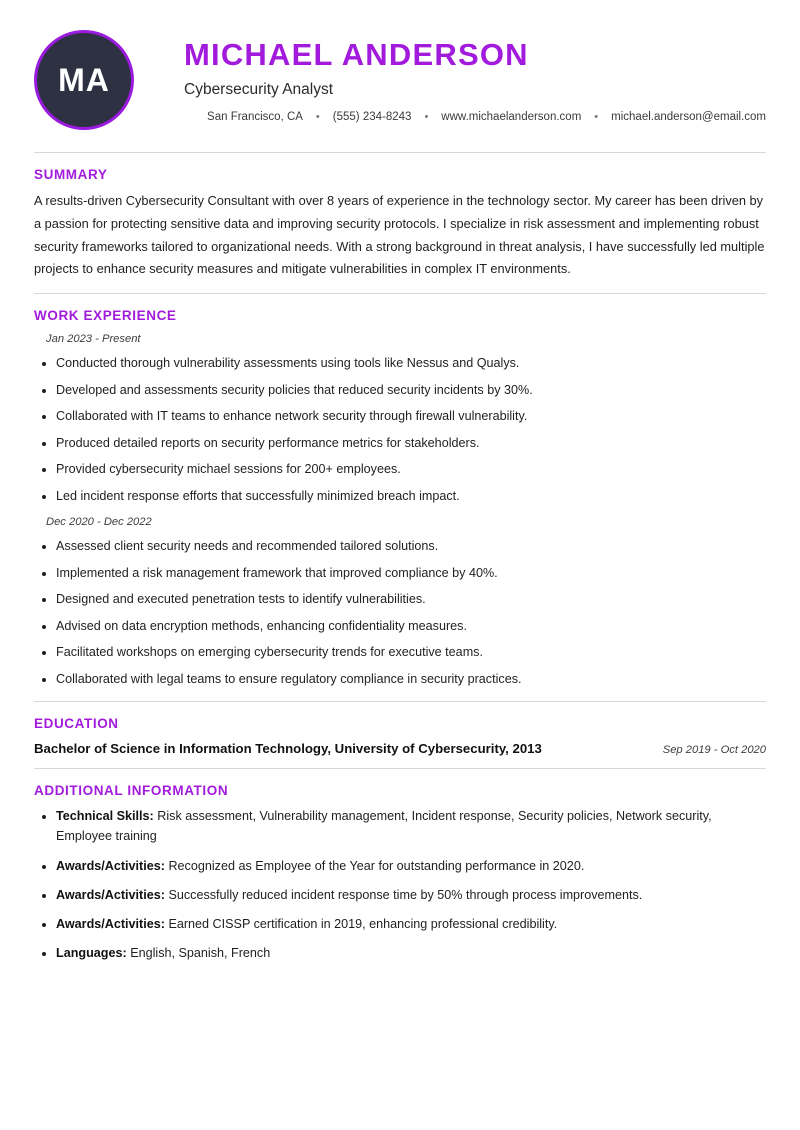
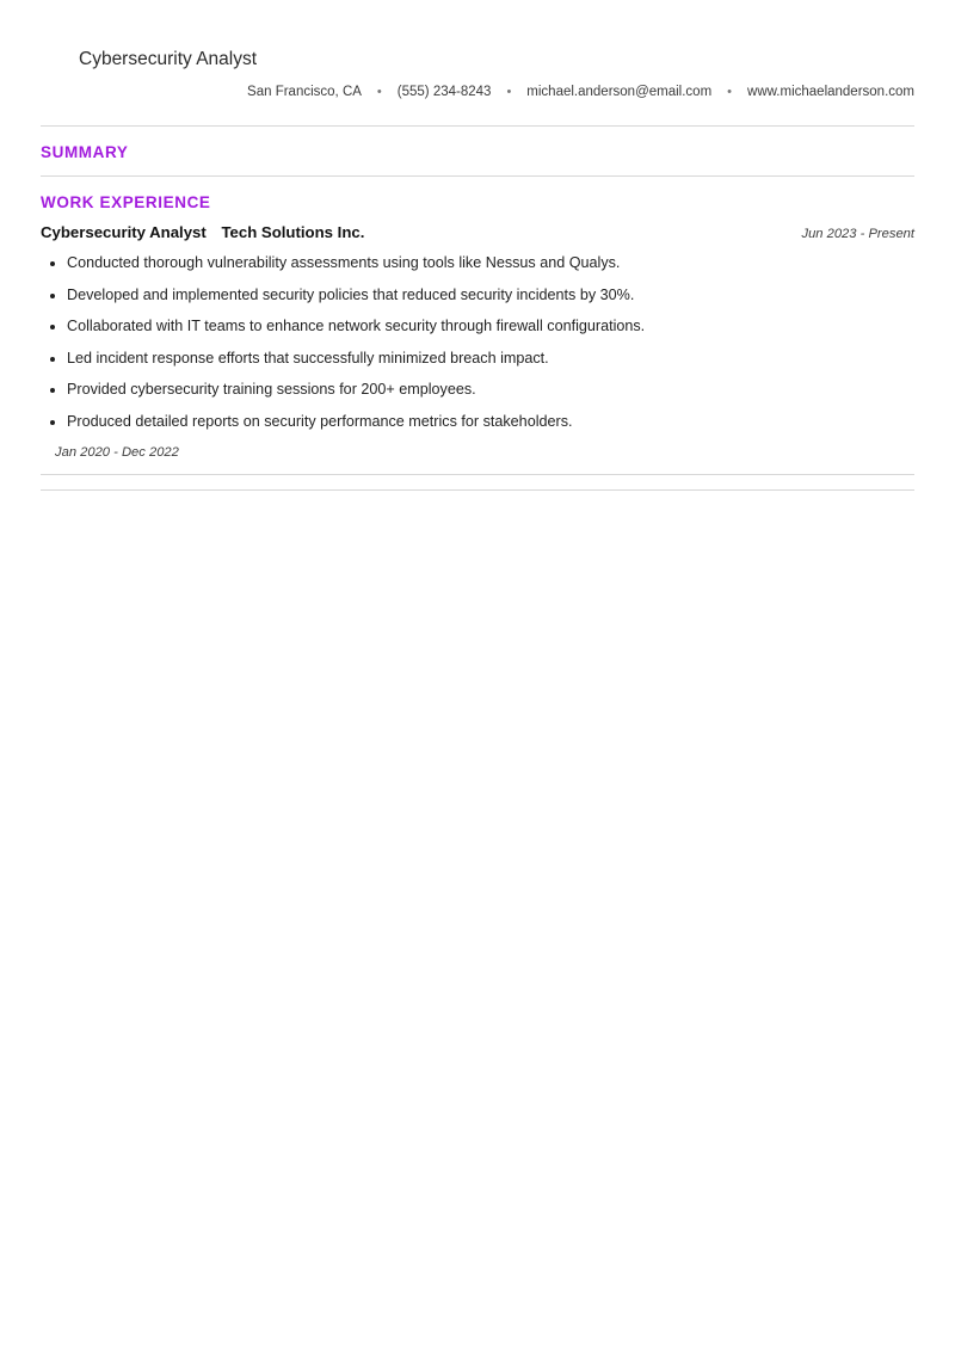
- MA
- MICHAEL ANDERSON
  Cybersecurity Analyst
  San Francisco, CA
  •
  (555) 234-8243
  •
- www.michaelanderson.com
+ michael.anderson@email.com
  •
- michael.anderson@email.com
+ www.michaelanderson.com
  SUMMARY
- A results-driven Cybersecurity Consultant with over 8 years of experience in the technology sector. My career has been driven by a passion for protecting sensitive data and improving security protocols. I specialize in risk assessment and implementing robust security frameworks tailored to organizational needs. With a strong background in threat analysis, I have successfully led multiple projects to enhance security measures and mitigate vulnerabilities in complex IT environments.
  WORK EXPERIENCE
+ Cybersecurity Analyst Tech Solutions Inc.
- Jan 2023 - Present
+ Jun 2023 - Present
  Conducted thorough vulnerability assessments using tools like Nessus and Qualys.
- Developed and assessments security policies that reduced security incidents by 30%.
+ Developed and implemented security policies that reduced security incidents by 30%.
- Collaborated with IT teams to enhance network security through firewall vulnerability.
+ Collaborated with IT teams to enhance network security through firewall configurations.
- Produced detailed reports on security performance metrics for stakeholders.
+ Led incident response efforts that successfully minimized breach impact.
- Provided cybersecurity michael sessions for 200+ employees.
+ Provided cybersecurity training sessions for 200+ employees.
- Led incident response efforts that successfully minimized breach impact.
+ Produced detailed reports on security performance metrics for stakeholders.
- Dec 2020 - Dec 2022
+ Jan 2020 - Dec 2022
- Assessed client security needs and recommended tailored solutions.
- Implemented a risk management framework that improved compliance by 40%.
- Designed and executed penetration tests to identify vulnerabilities.
- Advised on data encryption methods, enhancing confidentiality measures.
- Facilitated workshops on emerging cybersecurity trends for executive teams.
- Collaborated with legal teams to ensure regulatory compliance in security practices.
- EDUCATION
- Bachelor of Science in Information Technology, University of Cybersecurity, 2013
- Sep 2019 - Oct 2020
- ADDITIONAL INFORMATION
- Technical Skills: Risk assessment, Vulnerability management, Incident response, Security policies, Network security, Employee training
- Awards/Activities: Recognized as Employee of the Year for outstanding performance in 2020.
- Awards/Activities: Successfully reduced incident response time by 50% through process improvements.
- Awards/Activities: Earned CISSP certification in 2019, enhancing professional credibility.
- Languages: English, Spanish, French
